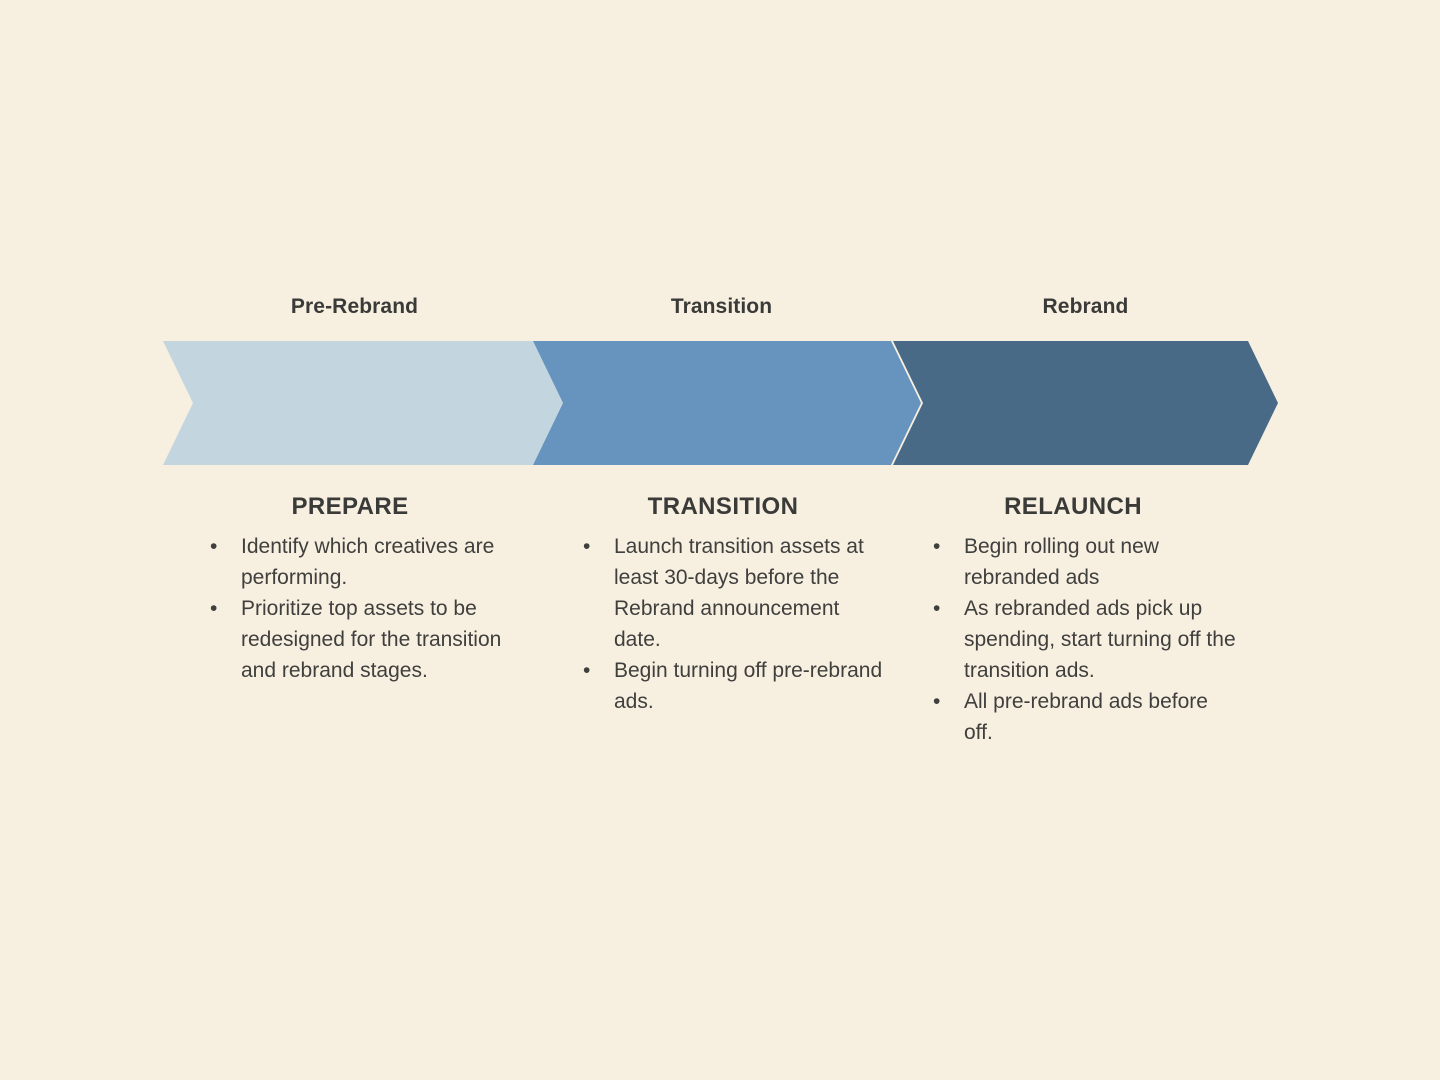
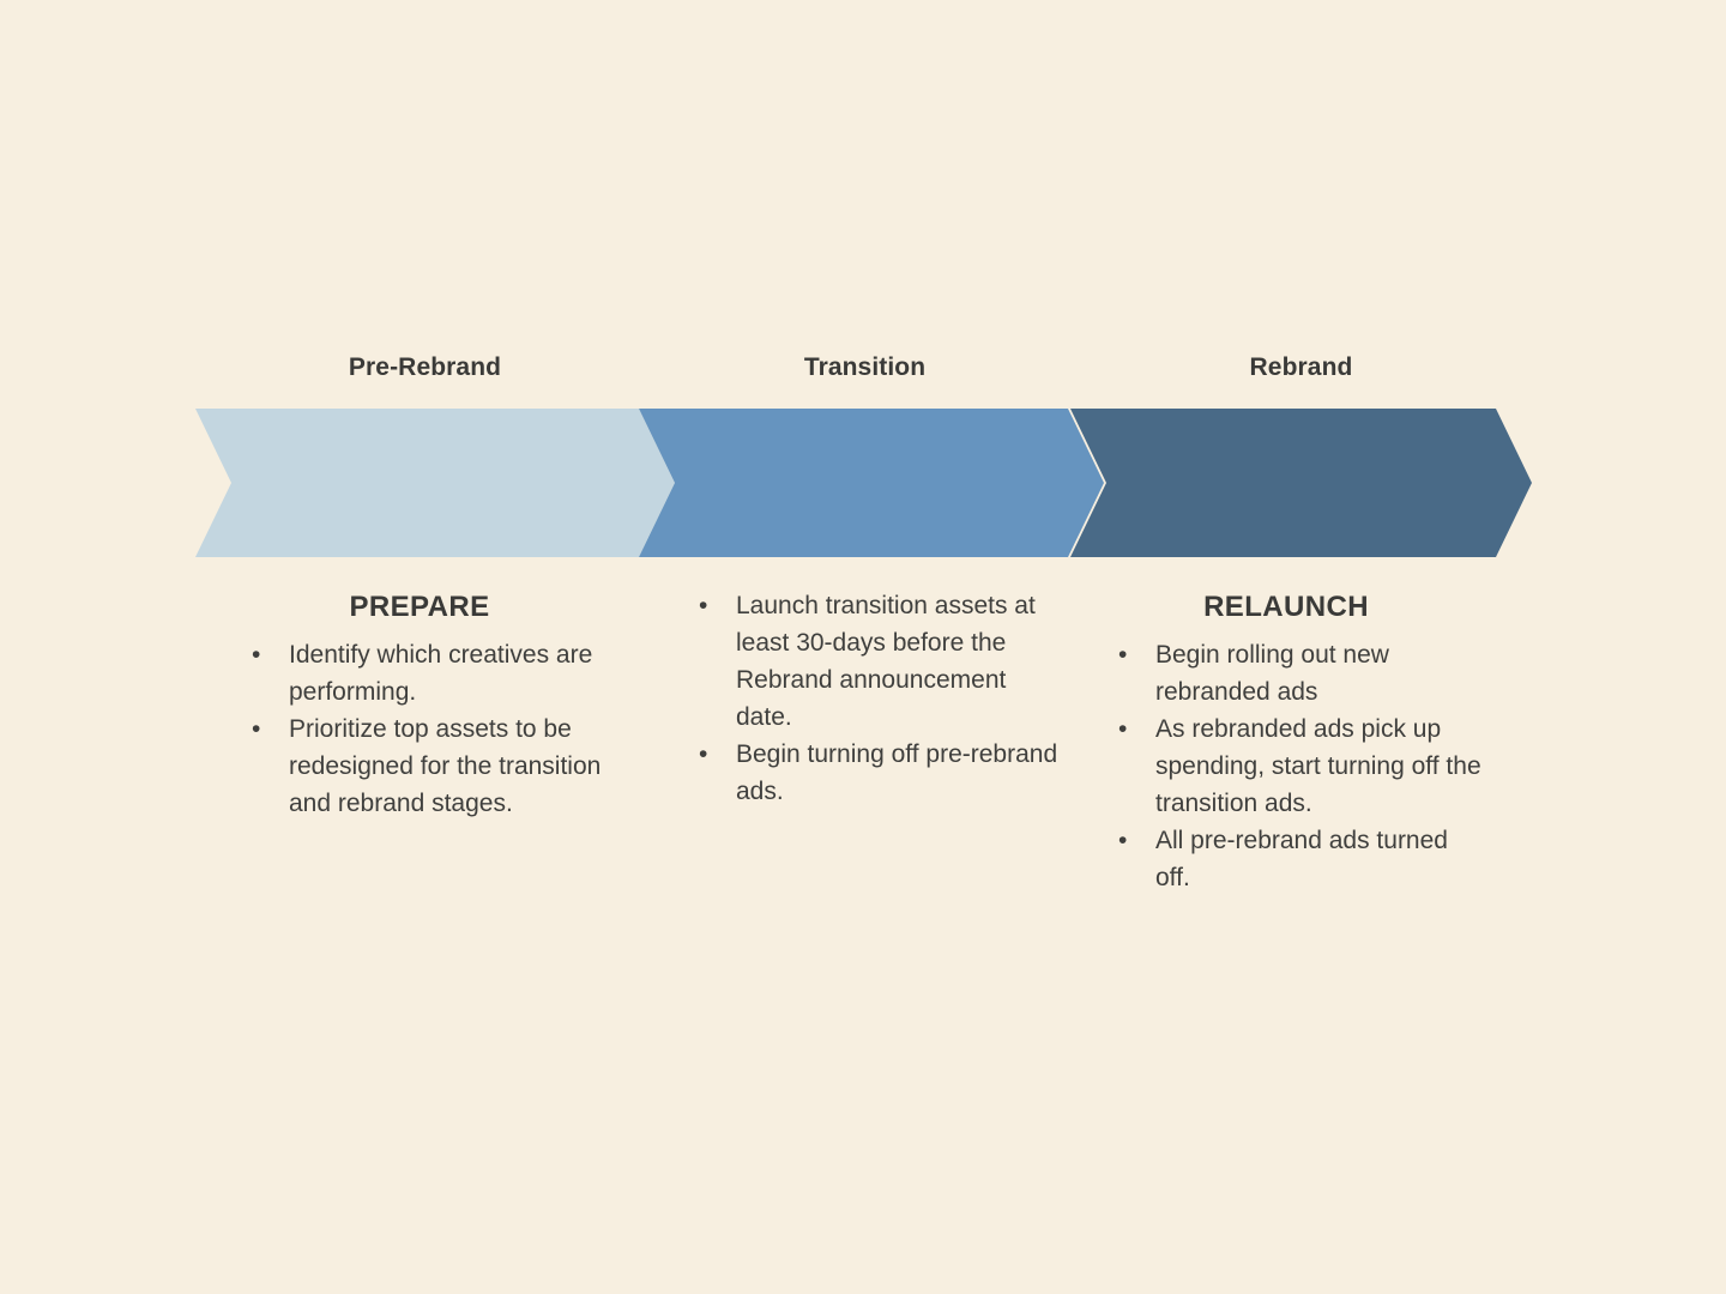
  Pre-Rebrand
  Transition
  Rebrand
  PREPARE
  •
  Identify which creatives are performing.
  •
  Prioritize top assets to be redesigned for the transition and rebrand stages.
- TRANSITION
  •
  Launch transition assets at least 30-days before the Rebrand announcement date.
  •
  Begin turning off pre-rebrand ads.
  RELAUNCH
  •
  Begin rolling out new rebranded ads
  •
  As rebranded ads pick up spending, start turning off the transition ads.
  •
- All pre-rebrand ads before off.
+ All pre-rebrand ads turned off.
